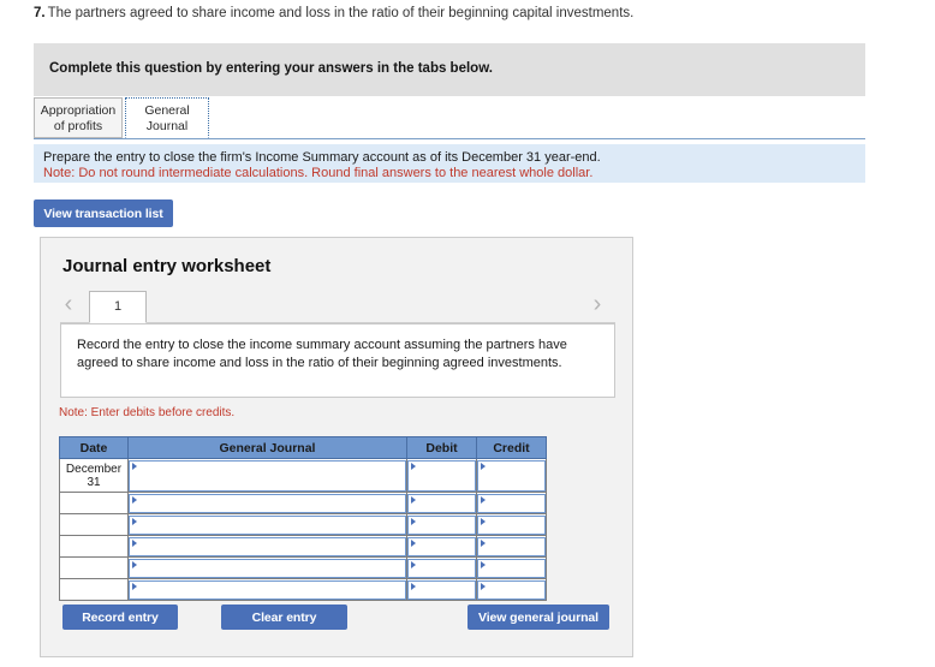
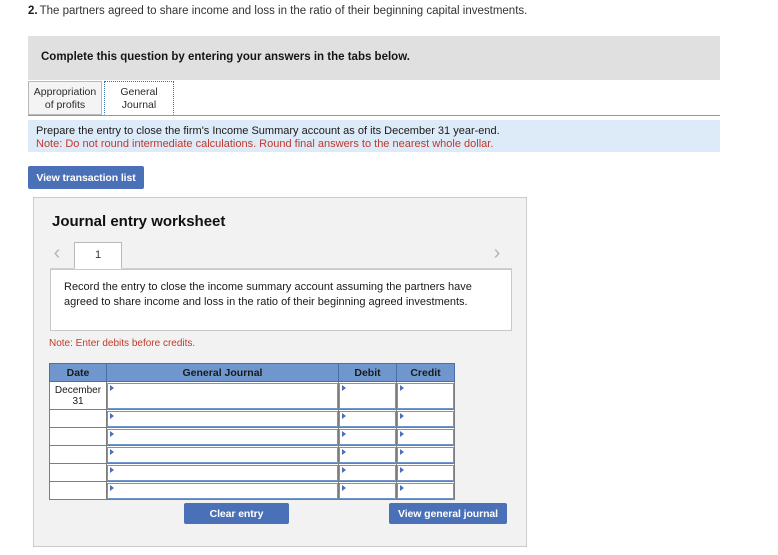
- 7. The partners agreed to share income and loss in the ratio of their beginning capital investments.
+ 2. The partners agreed to share income and loss in the ratio of their beginning capital investments.
  Complete this question by entering your answers in the tabs below.
  Appropriation
  of profits
  General
  Journal
  Prepare the entry to close the firm's Income Summary account as of its December 31 year-end.
  Note: Do not round intermediate calculations. Round final answers to the nearest whole dollar.
  View transaction list
  Journal entry worksheet
  ‹
  ›
  1
  Record the entry to close the income summary account assuming the partners have agreed to share income and loss in the ratio of their beginning agreed investments.
  Note: Enter debits before credits.
  Date	General Journal	Debit	Credit
  December 31
- Record entry
  Clear entry
  View general journal
